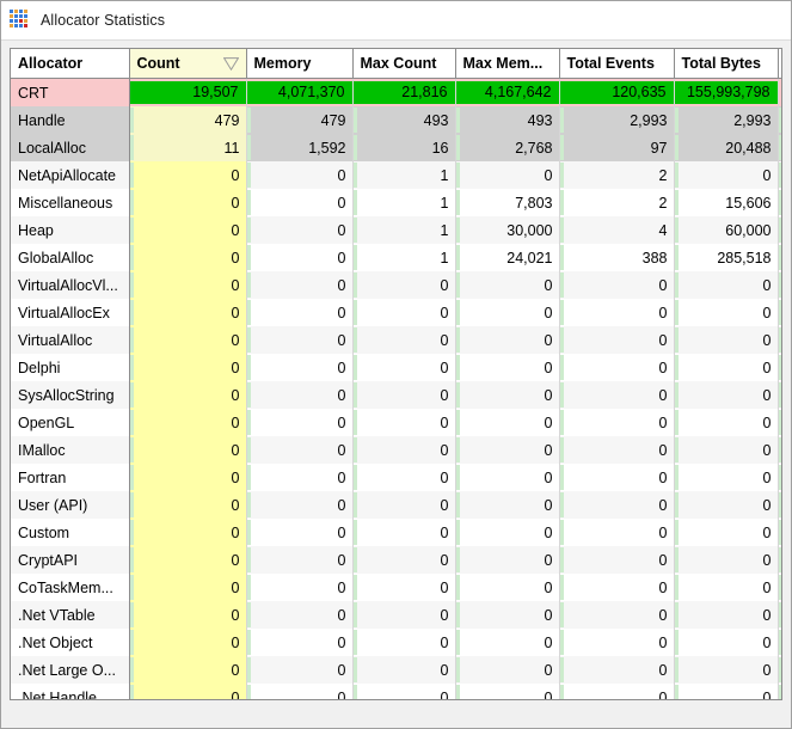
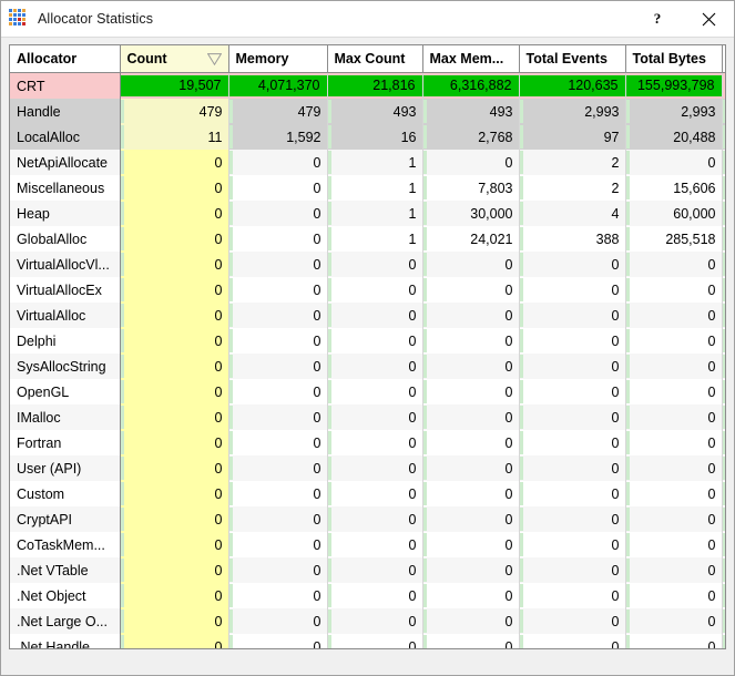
  Allocator Statistics
+ ?
  Allocator	Count	Memory	Max Count	Max Mem...	Total Events	Total Bytes
- CRT	19,507	4,071,370	21,816	4,167,642	120,635	155,993,798
+ CRT	19,507	4,071,370	21,816	6,316,882	120,635	155,993,798
  Handle	479	479	493	493	2,993	2,993
  LocalAlloc	11	1,592	16	2,768	97	20,488
  NetApiAllocate	0	0	1	0	2	0
  Miscellaneous	0	0	1	7,803	2	15,606
  Heap	0	0	1	30,000	4	60,000
  GlobalAlloc	0	0	1	24,021	388	285,518
  VirtualAllocVl...	0	0	0	0	0	0
  VirtualAllocEx	0	0	0	0	0	0
  VirtualAlloc	0	0	0	0	0	0
  Delphi	0	0	0	0	0	0
  SysAllocString	0	0	0	0	0	0
  OpenGL	0	0	0	0	0	0
  IMalloc	0	0	0	0	0	0
  Fortran	0	0	0	0	0	0
  User (API)	0	0	0	0	0	0
  Custom	0	0	0	0	0	0
  CryptAPI	0	0	0	0	0	0
  CoTaskMem...	0	0	0	0	0	0
  .Net VTable	0	0	0	0	0	0
  .Net Object	0	0	0	0	0	0
  .Net Large O...	0	0	0	0	0	0
  .Net Handle	0	0	0	0	0	0
